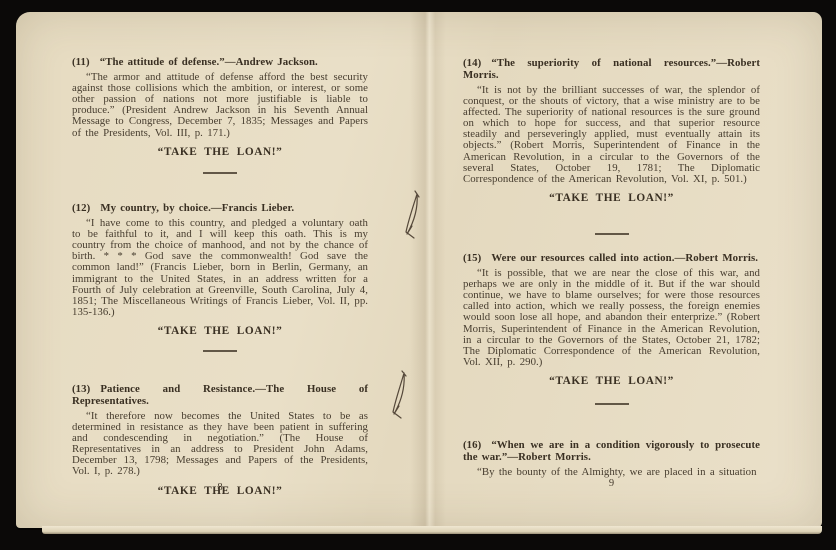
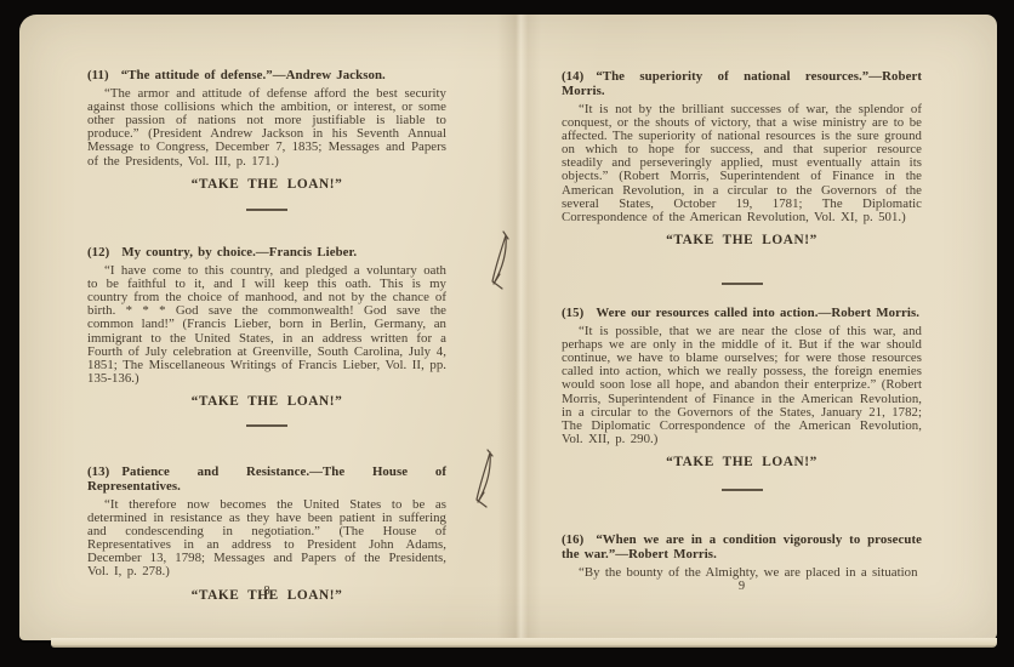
  (11) “The attitude of defense.”—Andrew Jackson.
  “The armor and attitude of defense afford the best security against those collisions which the ambition, or interest, or some other passion of nations not more justifiable is liable to produce.” (President Andrew Jackson in his Seventh Annual Message to Congress, December 7, 1835; Messages and Papers of the Presidents, Vol. III, p. 171.)
  “TAKE THE LOAN!”
  (12) My country, by choice.—Francis Lieber.
  “I have come to this country, and pledged a voluntary oath to be faithful to it, and I will keep this oath. This is my country from the choice of manhood, and not by the chance of birth. * * * God save the commonwealth! God save the common land!” (Francis Lieber, born in Berlin, Germany, an immigrant to the United States, in an address written for a Fourth of July celebration at Greenville, South Carolina, July 4, 1851; The Miscellaneous Writings of Francis Lieber, Vol. II, pp. 135-136.)
  “TAKE THE LOAN!”
  (13) Patience and Resistance.—The House of Representatives.
  “It therefore now becomes the United States to be as determined in resistance as they have been patient in suffering and condescending in negotiation.” (The House of Representatives in an address to President John Adams, December 13, 1798; Messages and Papers of the Presidents, Vol. I, p. 278.)
  “TAKE THE LOAN!”
  8
  (14) “The superiority of national resources.”—Robert Morris.
  “It is not by the brilliant successes of war, the splendor of conquest, or the shouts of victory, that a wise ministry are to be affected. The superiority of national resources is the sure ground on which to hope for success, and that superior resource steadily and perseveringly applied, must eventually attain its objects.” (Robert Morris, Superintendent of Finance in the American Revolution, in a circular to the Governors of the several States, October 19, 1781; The Diplomatic Correspondence of the American Revolution, Vol. XI, p. 501.)
  “TAKE THE LOAN!”
  (15) Were our resources called into action.—Robert Morris.
- “It is possible, that we are near the close of this war, and perhaps we are only in the middle of it. But if the war should continue, we have to blame ourselves; for were those resources called into action, which we really possess, the foreign enemies would soon lose all hope, and abandon their enterprize.” (Robert Morris, Superintendent of Finance in the American Revolution, in a circular to the Governors of the States, October 21, 1782; The Diplomatic Correspondence of the American Revolution, Vol. XII, p. 290.)
+ “It is possible, that we are near the close of this war, and perhaps we are only in the middle of it. But if the war should continue, we have to blame ourselves; for were those resources called into action, which we really possess, the foreign enemies would soon lose all hope, and abandon their enterprize.” (Robert Morris, Superintendent of Finance in the American Revolution, in a circular to the Governors of the States, January 21, 1782; The Diplomatic Correspondence of the American Revolution, Vol. XII, p. 290.)
  “TAKE THE LOAN!”
  (16) “When we are in a condition vigorously to prosecute the war.”—Robert Morris.
  “By the bounty of the Almighty, we are placed in a situation
  9
